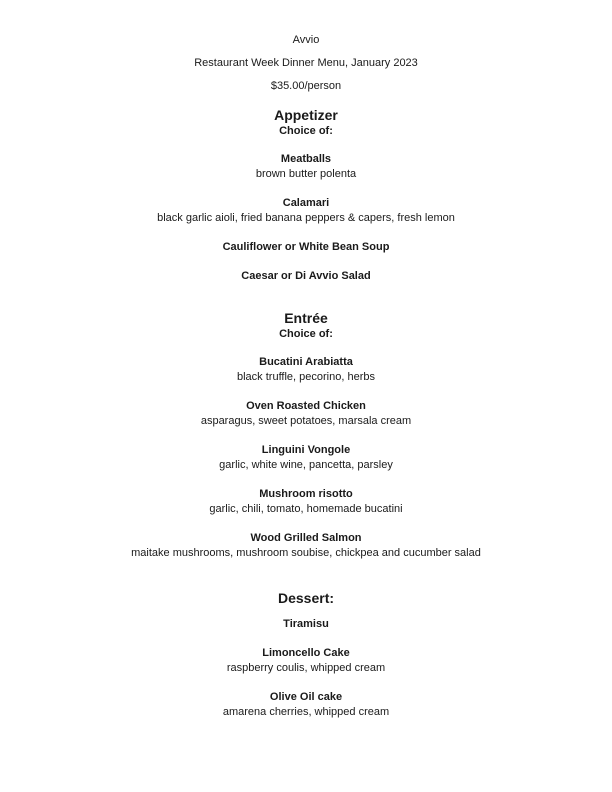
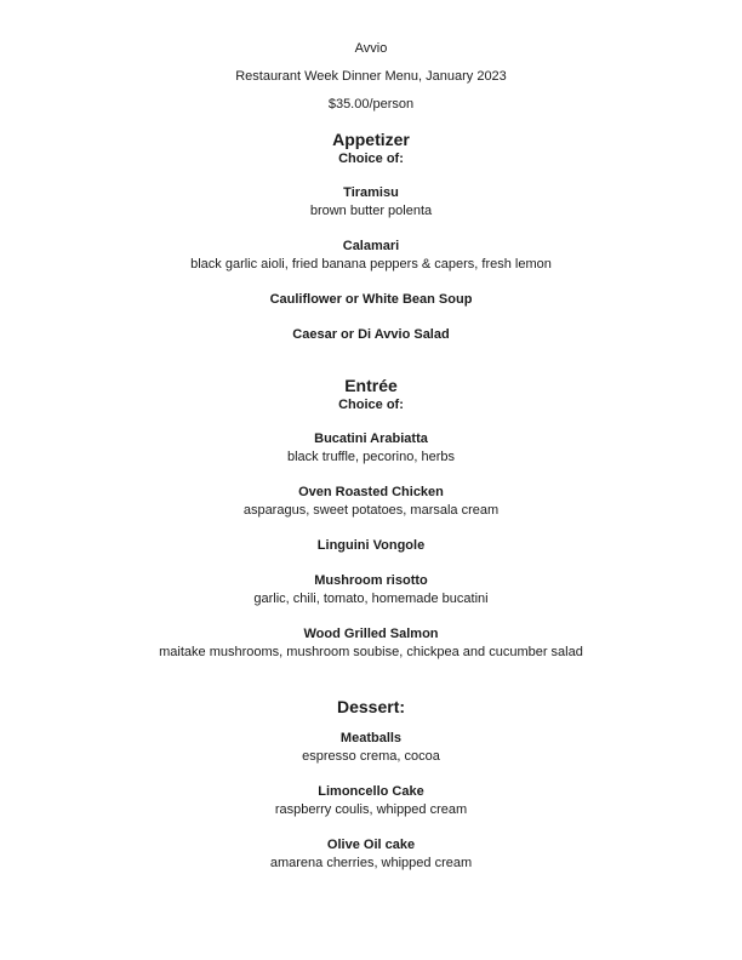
  Avvio
  Restaurant Week Dinner Menu, January 2023
  $35.00/person
  Appetizer
  Choice of:
- Meatballs
+ Tiramisu
  brown butter polenta
  Calamari
  black garlic aioli, fried banana peppers & capers, fresh lemon
  Cauliflower or White Bean Soup
  Caesar or Di Avvio Salad
  Entrée
  Choice of:
  Bucatini Arabiatta
  black truffle, pecorino, herbs
  Oven Roasted Chicken
  asparagus, sweet potatoes, marsala cream
  Linguini Vongole
- garlic, white wine, pancetta, parsley
  Mushroom risotto
  garlic, chili, tomato, homemade bucatini
  Wood Grilled Salmon
  maitake mushrooms, mushroom soubise, chickpea and cucumber salad
  Dessert:
- Tiramisu
+ Meatballs
+ espresso crema, cocoa
  Limoncello Cake
  raspberry coulis, whipped cream
  Olive Oil cake
  amarena cherries, whipped cream
